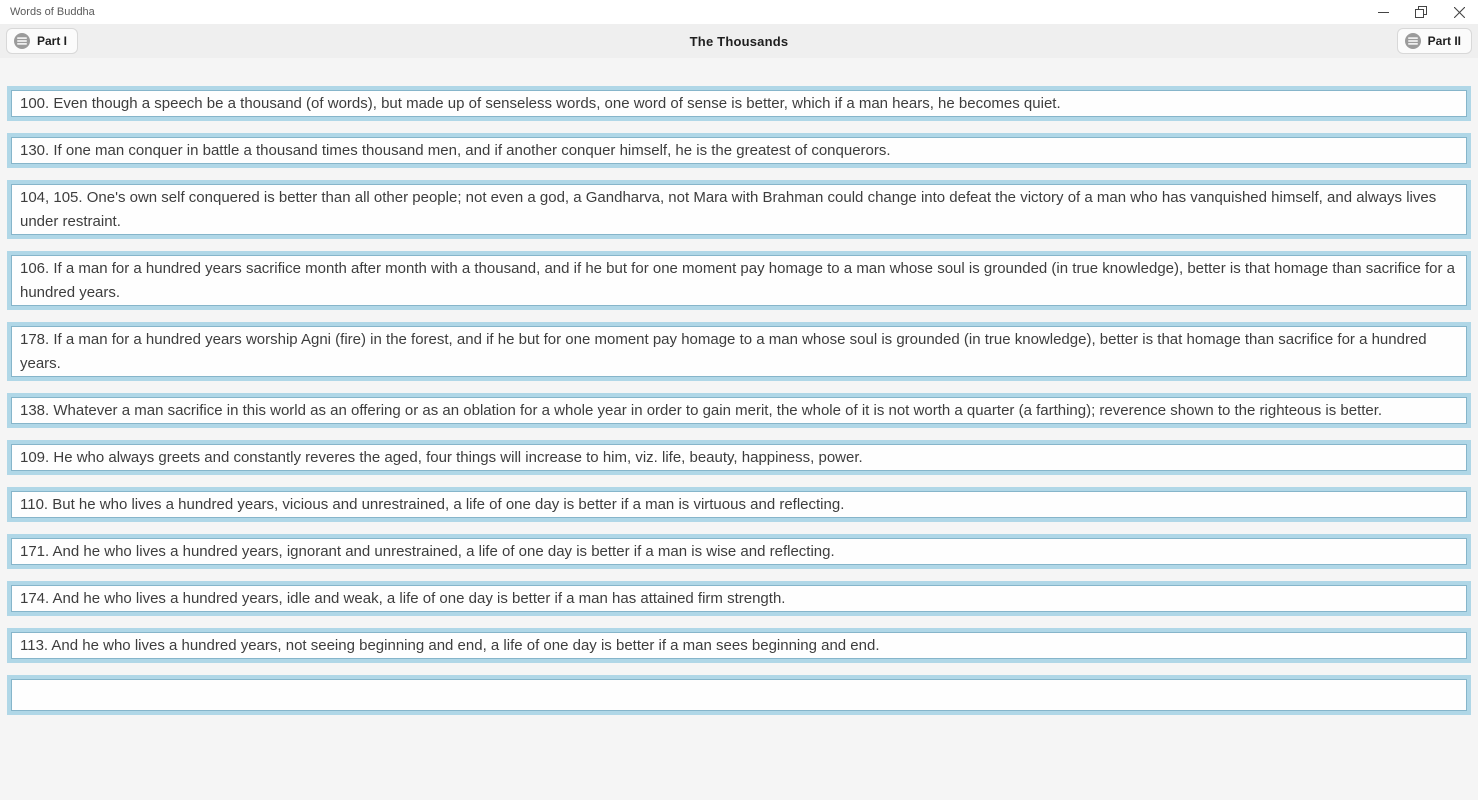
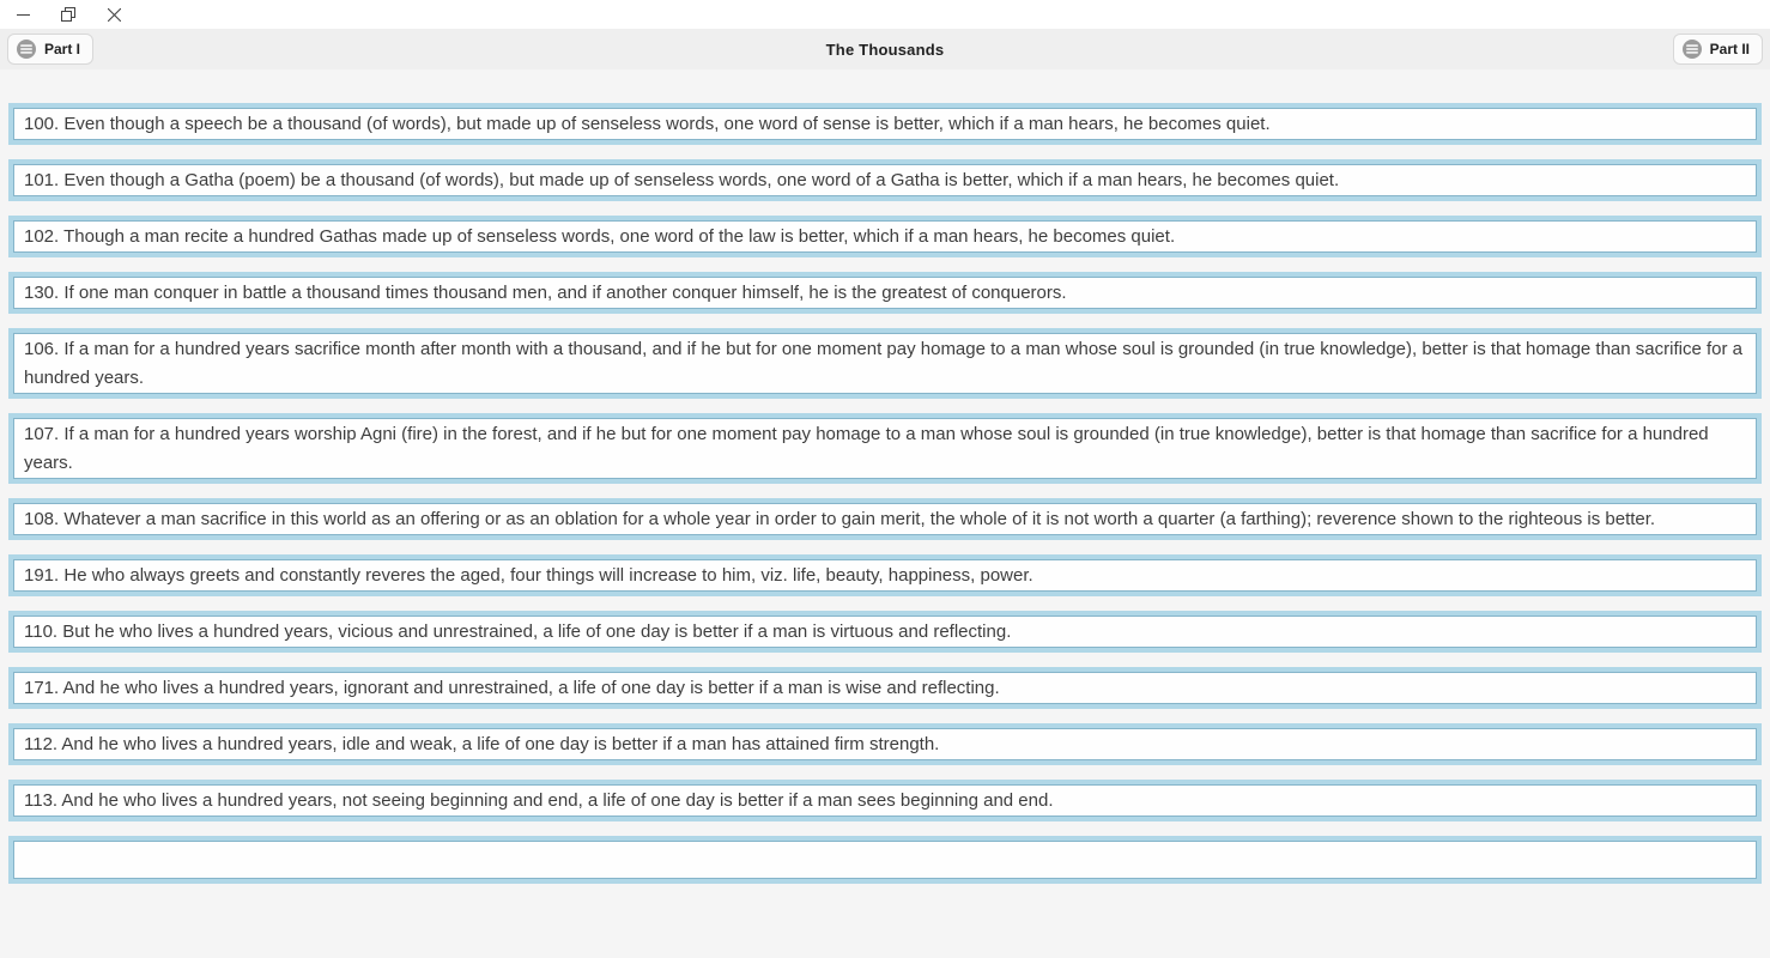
- Words of Buddha
  Part I
  The Thousands
  Part II
  100. Even though a speech be a thousand (of words), but made up of senseless words, one word of sense is better, which if a man hears, he becomes quiet.
+ 101. Even though a Gatha (poem) be a thousand (of words), but made up of senseless words, one word of a Gatha is better, which if a man hears, he becomes quiet.
+ 102. Though a man recite a hundred Gathas made up of senseless words, one word of the law is better, which if a man hears, he becomes quiet.
  130. If one man conquer in battle a thousand times thousand men, and if another conquer himself, he is the greatest of conquerors.
- 104, 105. One's own self conquered is better than all other people; not even a god, a Gandharva, not Mara with Brahman could change into defeat the victory of a man who has vanquished himself, and always lives under restraint.
  106. If a man for a hundred years sacrifice month after month with a thousand, and if he but for one moment pay homage to a man whose soul is grounded (in true knowledge), better is that homage than sacrifice for a hundred years.
- 178. If a man for a hundred years worship Agni (fire) in the forest, and if he but for one moment pay homage to a man whose soul is grounded (in true knowledge), better is that homage than sacrifice for a hundred years.
+ 107. If a man for a hundred years worship Agni (fire) in the forest, and if he but for one moment pay homage to a man whose soul is grounded (in true knowledge), better is that homage than sacrifice for a hundred years.
- 138. Whatever a man sacrifice in this world as an offering or as an oblation for a whole year in order to gain merit, the whole of it is not worth a quarter (a farthing); reverence shown to the righteous is better.
+ 108. Whatever a man sacrifice in this world as an offering or as an oblation for a whole year in order to gain merit, the whole of it is not worth a quarter (a farthing); reverence shown to the righteous is better.
- 109. He who always greets and constantly reveres the aged, four things will increase to him, viz. life, beauty, happiness, power.
+ 191. He who always greets and constantly reveres the aged, four things will increase to him, viz. life, beauty, happiness, power.
  110. But he who lives a hundred years, vicious and unrestrained, a life of one day is better if a man is virtuous and reflecting.
  171. And he who lives a hundred years, ignorant and unrestrained, a life of one day is better if a man is wise and reflecting.
- 174. And he who lives a hundred years, idle and weak, a life of one day is better if a man has attained firm strength.
+ 112. And he who lives a hundred years, idle and weak, a life of one day is better if a man has attained firm strength.
  113. And he who lives a hundred years, not seeing beginning and end, a life of one day is better if a man sees beginning and end.
